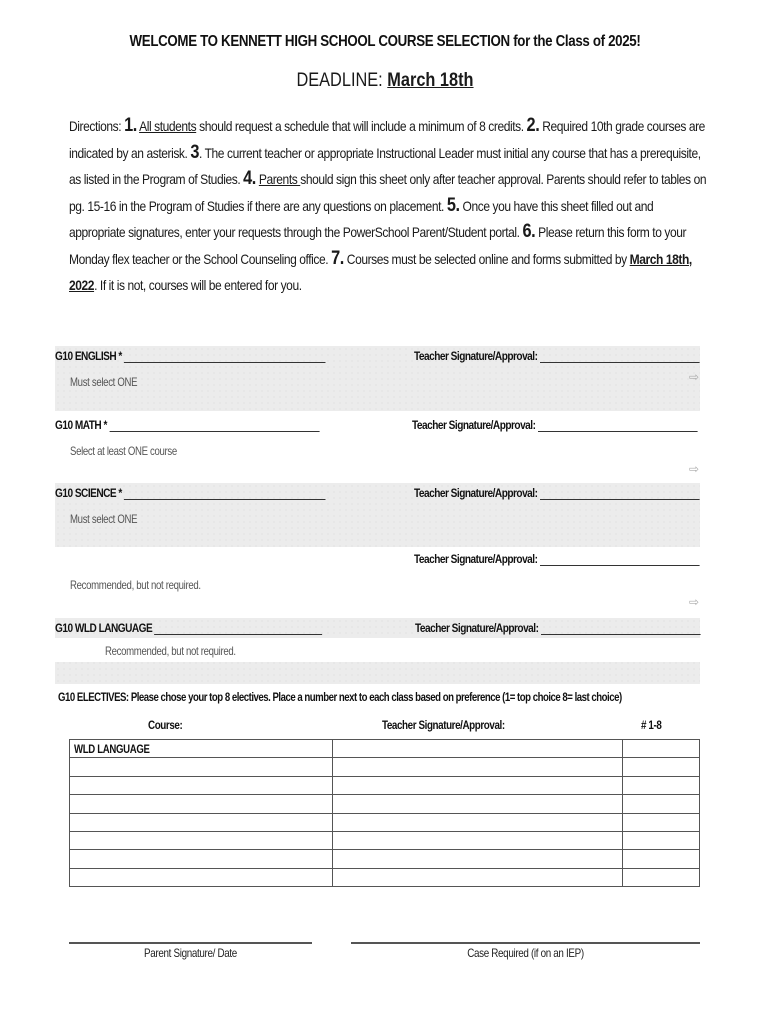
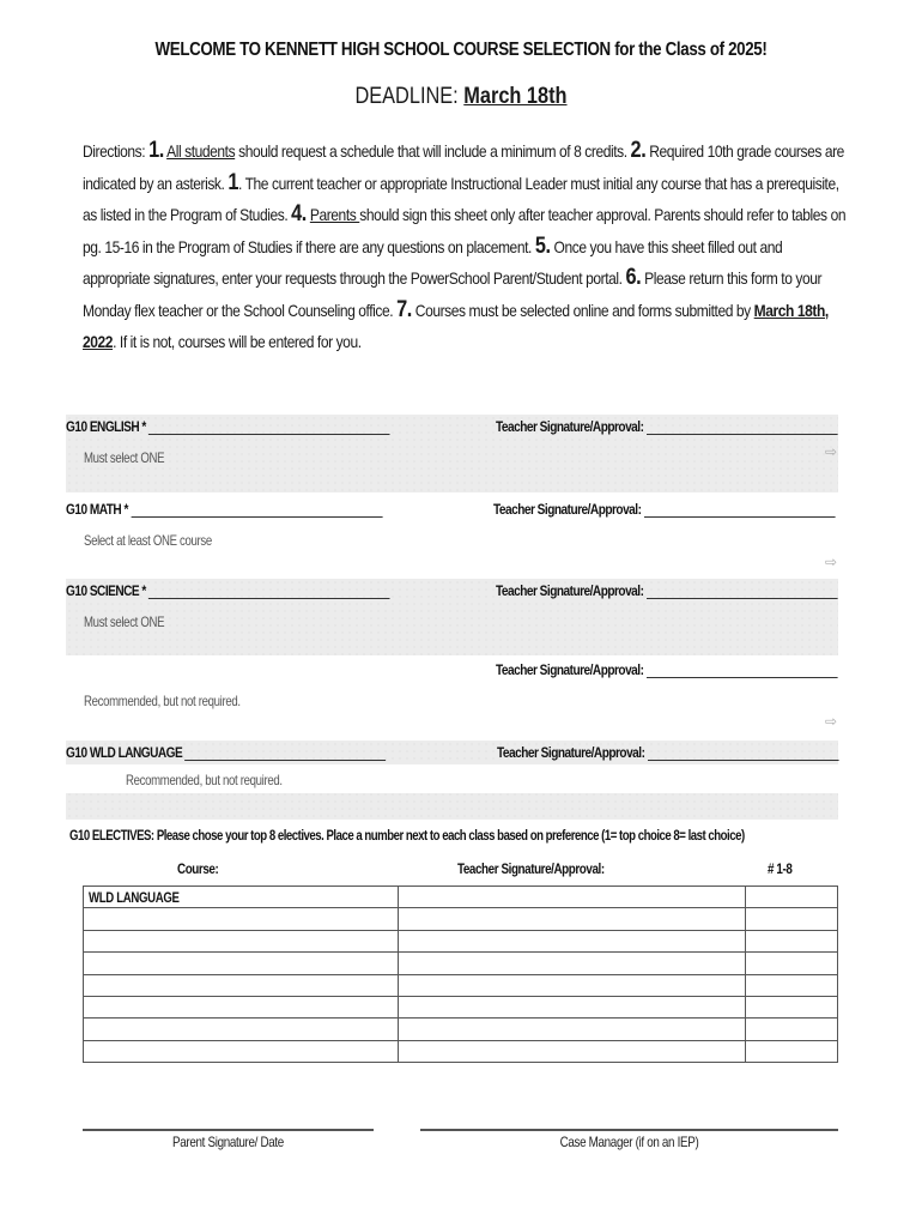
  WELCOME TO KENNETT HIGH SCHOOL COURSE SELECTION for the Class of 2025!
  DEADLINE: March 18th
- Directions: 1. All students should request a schedule that will include a minimum of 8 credits. 2. Required 10th grade courses are indicated by an asterisk. 3. The current teacher or appropriate Instructional Leader must initial any course that has a prerequisite, as listed in the Program of Studies. 4. Parents should sign this sheet only after teacher approval. Parents should refer to tables on pg. 15-16 in the Program of Studies if there are any questions on placement. 5. Once you have this sheet filled out and appropriate signatures, enter your requests through the PowerSchool Parent/Student portal. 6. Please return this form to your Monday flex teacher or the School Counseling office. 7. Courses must be selected online and forms submitted by March 18th, 2022. If it is not, courses will be entered for you.
+ Directions: 1. All students should request a schedule that will include a minimum of 8 credits. 2. Required 10th grade courses are indicated by an asterisk. 1. The current teacher or appropriate Instructional Leader must initial any course that has a prerequisite, as listed in the Program of Studies. 4. Parents should sign this sheet only after teacher approval. Parents should refer to tables on pg. 15-16 in the Program of Studies if there are any questions on placement. 5. Once you have this sheet filled out and appropriate signatures, enter your requests through the PowerSchool Parent/Student portal. 6. Please return this form to your Monday flex teacher or the School Counseling office. 7. Courses must be selected online and forms submitted by March 18th, 2022. If it is not, courses will be entered for you.
  G10 ENGLISH *
  Teacher Signature/Approval:
  Must select ONE
  ⇨
  G10 MATH *
  Teacher Signature/Approval:
  Select at least ONE course
  ⇨
  G10 SCIENCE *
  Teacher Signature/Approval:
  Must select ONE
  Teacher Signature/Approval:
  Recommended, but not required.
  ⇨
  G10 WLD LANGUAGE
  Teacher Signature/Approval:
  Recommended, but not required.
  G10 ELECTIVES: Please chose your top 8 electives. Place a number next to each class based on preference (1= top choice 8= last choice)
  Course:
  Teacher Signature/Approval:
  # 1-8
  WLD LANGUAGE
  Parent Signature/ Date
- Case Required (if on an IEP)
+ Case Manager (if on an IEP)
